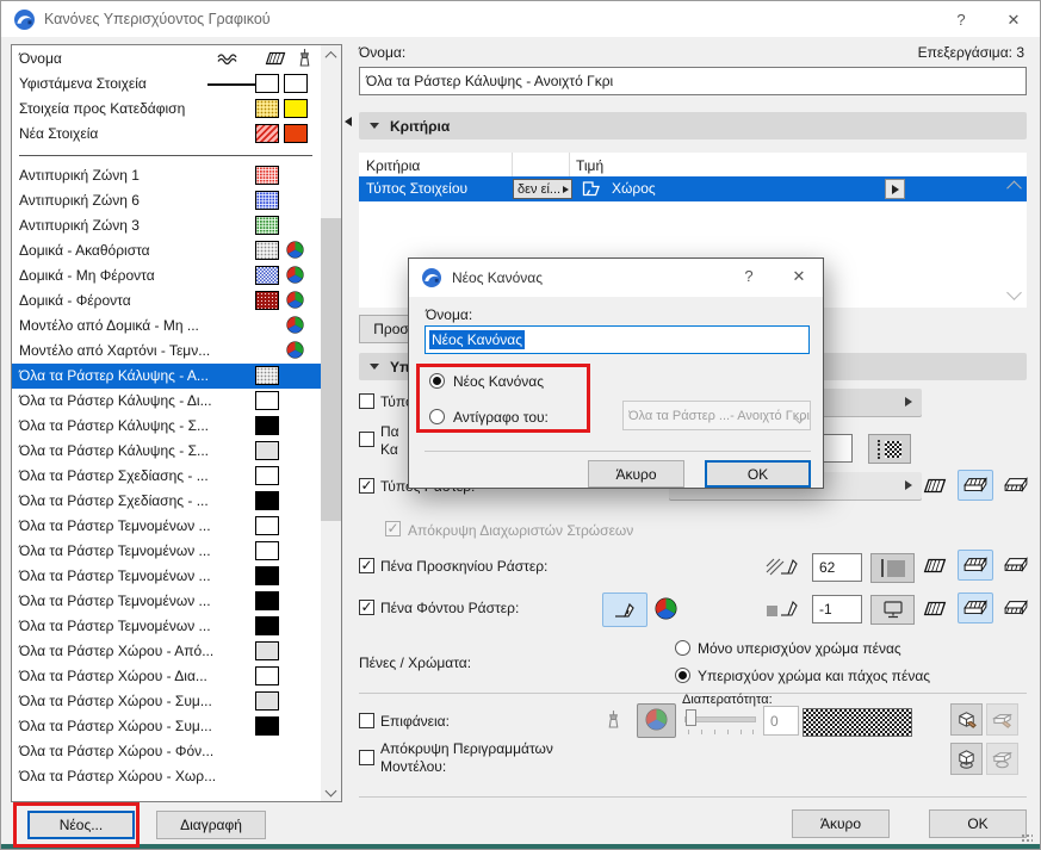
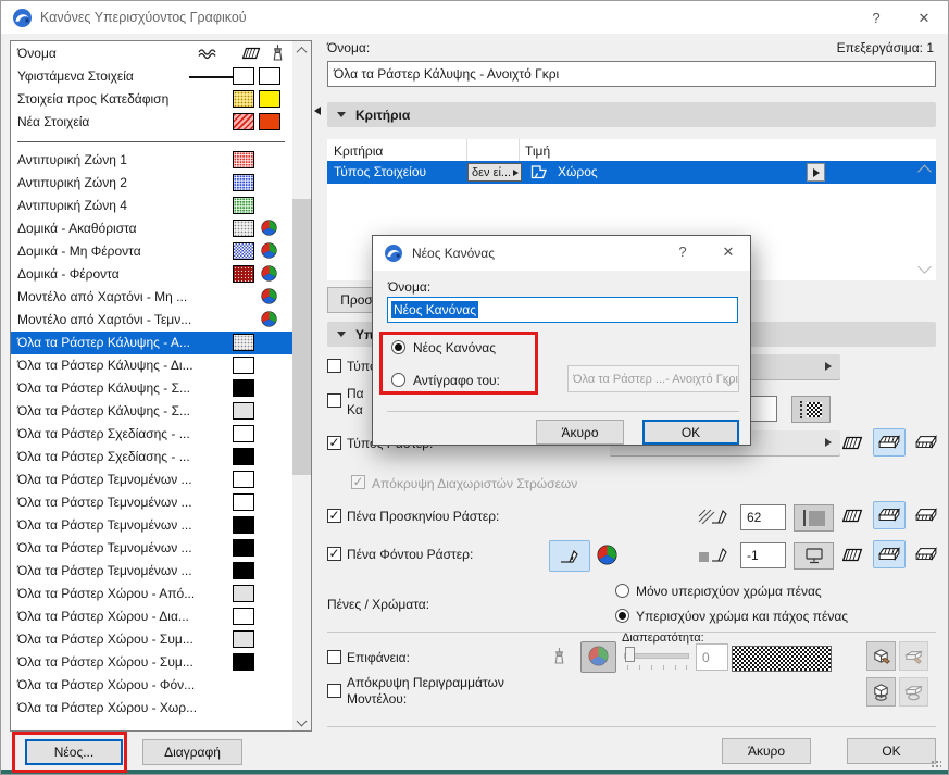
  Κανόνες Υπερισχύοντος Γραφικού
  ?
  ✕
  Όνομα
  Υφιστάμενα Στοιχεία
  Στοιχεία προς Κατεδάφιση
  Νέα Στοιχεία
  Αντιπυρική Ζώνη 1
- Αντιπυρική Ζώνη 6
+ Αντιπυρική Ζώνη 2
- Αντιπυρική Ζώνη 3
+ Αντιπυρική Ζώνη 4
  Δομικά - Ακαθόριστα
  Δομικά - Μη Φέροντα
  Δομικά - Φέροντα
- Μοντέλο από Δομικά - Μη ...
+ Μοντέλο από Χαρτόνι - Μη ...
  Μοντέλο από Χαρτόνι - Τεμν...
  Όλα τα Ράστερ Κάλυψης - Α...
  Όλα τα Ράστερ Κάλυψης - Δι...
  Όλα τα Ράστερ Κάλυψης - Σ...
  Όλα τα Ράστερ Κάλυψης - Σ...
  Όλα τα Ράστερ Σχεδίασης - ...
  Όλα τα Ράστερ Σχεδίασης - ...
  Όλα τα Ράστερ Τεμνομένων ...
  Όλα τα Ράστερ Τεμνομένων ...
  Όλα τα Ράστερ Τεμνομένων ...
  Όλα τα Ράστερ Τεμνομένων ...
  Όλα τα Ράστερ Τεμνομένων ...
  Όλα τα Ράστερ Χώρου - Από...
  Όλα τα Ράστερ Χώρου - Δια...
  Όλα τα Ράστερ Χώρου - Συμ...
  Όλα τα Ράστερ Χώρου - Συμ...
  Όλα τα Ράστερ Χώρου - Φόν...
  Όλα τα Ράστερ Χώρου - Χωρ...
  Νέος...
  Διαγραφή
  Όνομα:
- Επεξεργάσιμα: 3
+ Επεξεργάσιμα: 1
  Όλα τα Ράστερ Κάλυψης - Ανοιχτό Γκρι
  Κριτήρια
  Κριτήρια
  Τιμή
  Τύπος Στοιχείου
  δεν εί...
  Χώρος
  Πα
  Κα
  Απόκρυψη Διαχωριστών Στρώσεων
  Πένα Προσκηνίου Ράστερ:
  62
  Πένα Φόντου Ράστερ:
  -1
  Πένες / Χρώματα:
  Μόνο υπερισχύον χρώμα πένας
  Υπερισχύον χρώμα και πάχος πένας
  Επιφάνεια:
  Διαπερατότητα:
  0
  Απόκρυψη Περιγραμμάτων
  Μοντέλου:
  Άκυρο
  OK
  Νέος Κανόνας
  ?
  ✕
  Όνομα:
  Νέος Κανόνας
  Νέος Κανόνας
  Αντίγραφο του:
  Όλα τα Ράστερ ...- Ανοιχτό Γκρι
  Άκυρο
  OK
